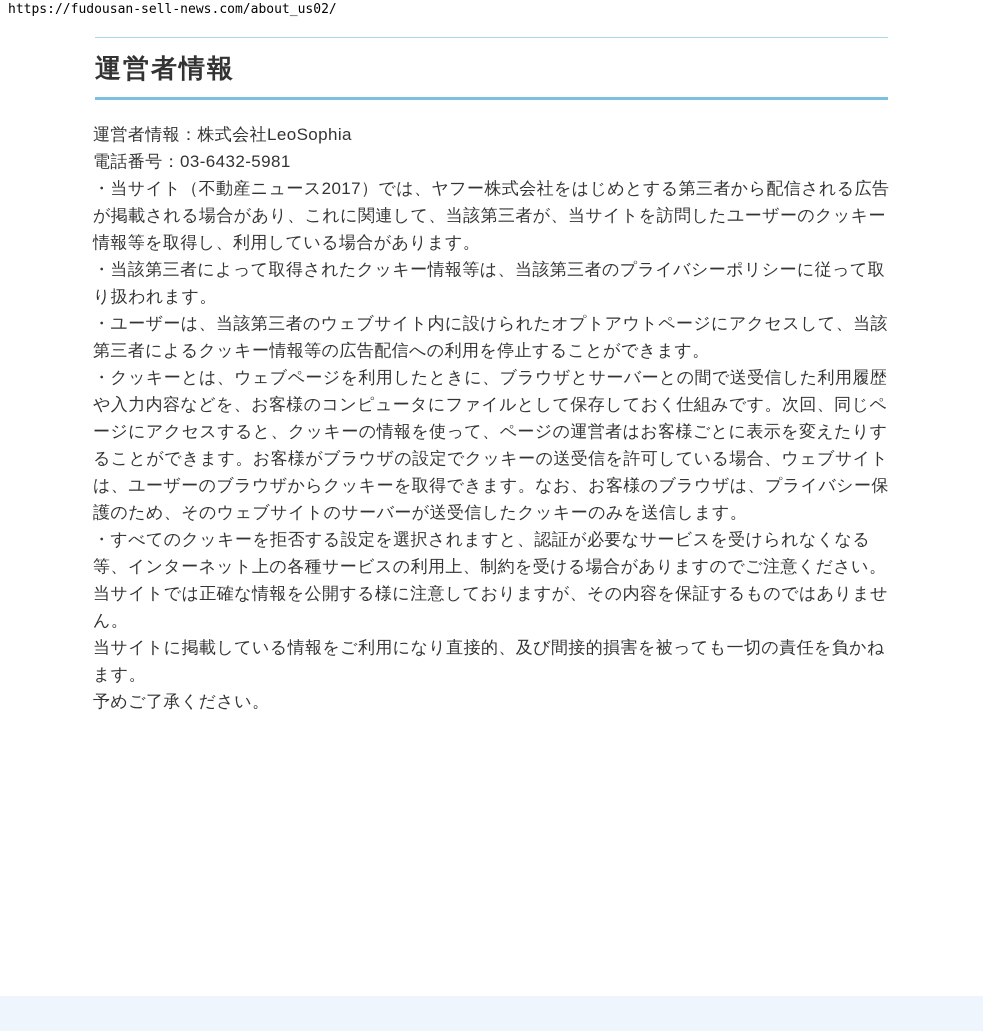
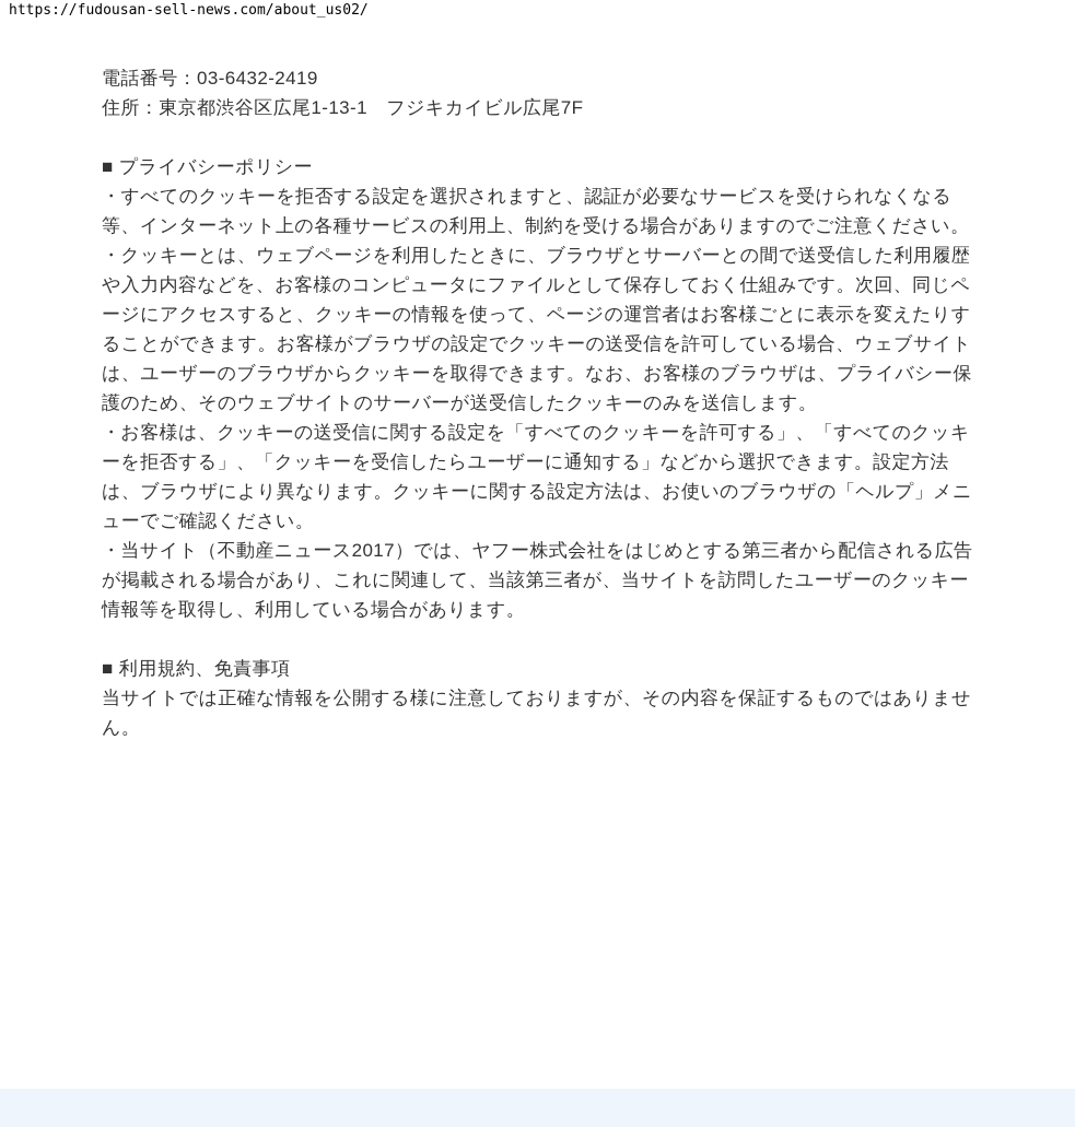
  https://fudousan-sell-news.com/about_us02/
- 運営者情報
- 運営者情報：株式会社LeoSophia
- 電話番号：03-6432-5981
+ 電話番号：03-6432-2419
+ 住所：東京都渋谷区広尾1-13-1 フジキカイビル広尾7F
+ ■ プライバシーポリシー
- ・当サイト（不動産ニュース2017）では、ヤフー株式会社をはじめとする第三者から配信される広告が掲載される場合があり、これに関連して、当該第三者が、当サイトを訪問したユーザーのクッキー情報等を取得し、利用している場合があります。
+ ・すべてのクッキーを拒否する設定を選択されますと、認証が必要なサービスを受けられなくなる等、インターネット上の各種サービスの利用上、制約を受ける場合がありますのでご注意ください。
- ・当該第三者によって取得されたクッキー情報等は、当該第三者のプライバシーポリシーに従って取り扱われます。
- ・ユーザーは、当該第三者のウェブサイト内に設けられたオプトアウトページにアクセスして、当該第三者によるクッキー情報等の広告配信への利用を停止することができます。
  ・クッキーとは、ウェブページを利用したときに、ブラウザとサーバーとの間で送受信した利用履歴や入力内容などを、お客様のコンピュータにファイルとして保存しておく仕組みです。次回、同じページにアクセスすると、クッキーの情報を使って、ページの運営者はお客様ごとに表示を変えたりすることができます。お客様がブラウザの設定でクッキーの送受信を許可している場合、ウェブサイトは、ユーザーのブラウザからクッキーを取得できます。なお、お客様のブラウザは、プライバシー保護のため、そのウェブサイトのサーバーが送受信したクッキーのみを送信します。
+ ・お客様は、クッキーの送受信に関する設定を「すべてのクッキーを許可する」、「すべてのクッキーを拒否する」、「クッキーを受信したらユーザーに通知する」などから選択できます。設定方法は、ブラウザにより異なります。クッキーに関する設定方法は、お使いのブラウザの「ヘルプ」メニューでご確認ください。
- ・すべてのクッキーを拒否する設定を選択されますと、認証が必要なサービスを受けられなくなる等、インターネット上の各種サービスの利用上、制約を受ける場合がありますのでご注意ください。
+ ・当サイト（不動産ニュース2017）では、ヤフー株式会社をはじめとする第三者から配信される広告が掲載される場合があり、これに関連して、当該第三者が、当サイトを訪問したユーザーのクッキー情報等を取得し、利用している場合があります。
+ ■ 利用規約、免責事項
  当サイトでは正確な情報を公開する様に注意しておりますが、その内容を保証するものではありません。
- 当サイトに掲載している情報をご利用になり直接的、及び間接的損害を被っても一切の責任を負かねます。
- 予めご了承ください。
